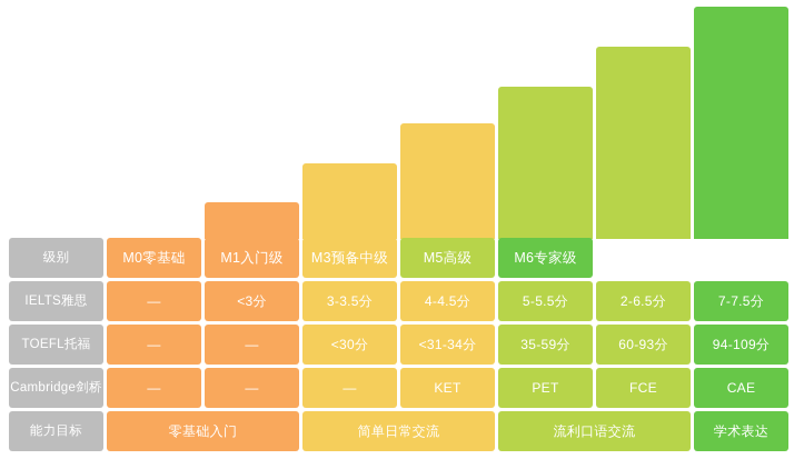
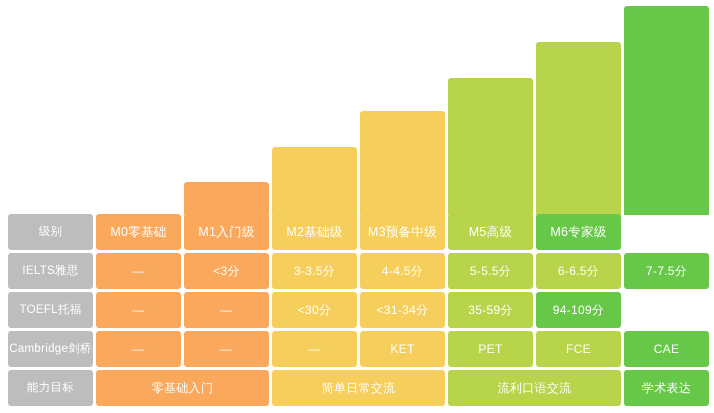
  级别
  M0零基础
  M1入门级
+ M2基础级
  M3预备中级
  M5高级
  M6专家级
  IELTS雅思
  —
  <3分
  3-3.5分
  4-4.5分
  5-5.5分
- 2-6.5分
+ 6-6.5分
  7-7.5分
  TOEFL托福
  —
  —
  <30分
  <31-34分
  35-59分
- 60-93分
  94-109分
  Cambridge剑桥
  —
  —
  —
  KET
  PET
  FCE
  CAE
  能力目标
  零基础入门
  简单日常交流
  流利口语交流
  学术表达
